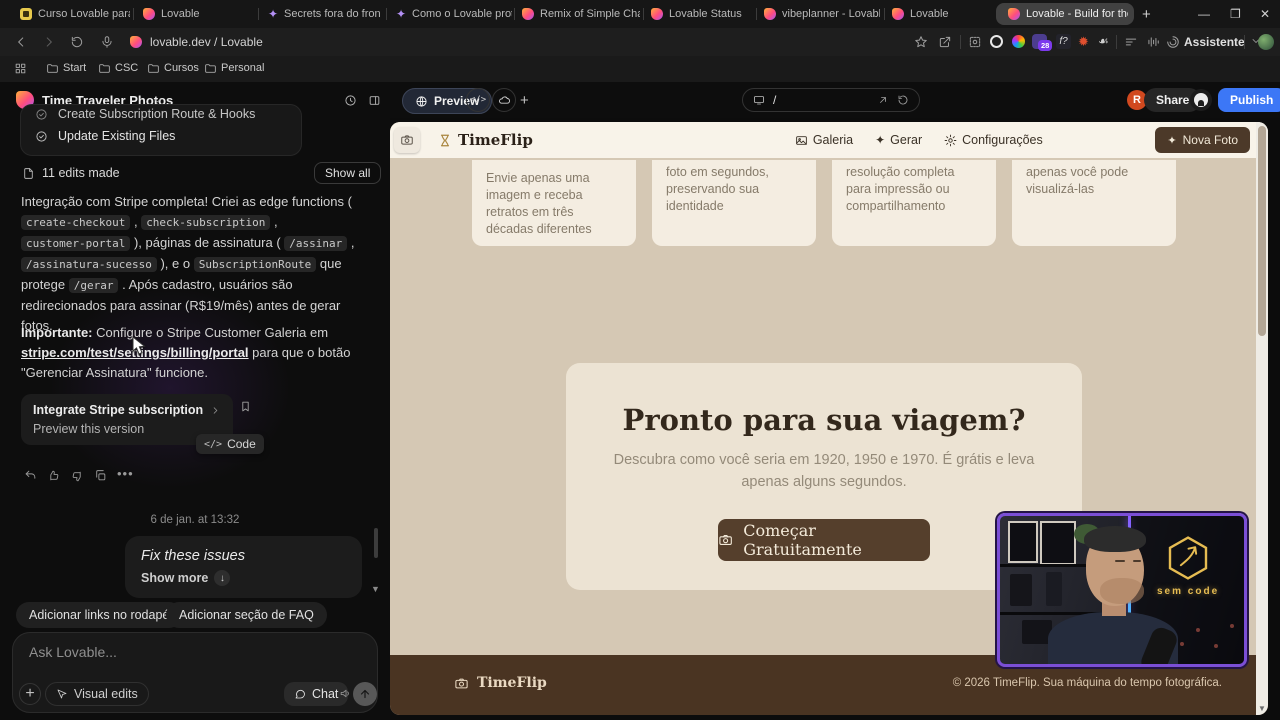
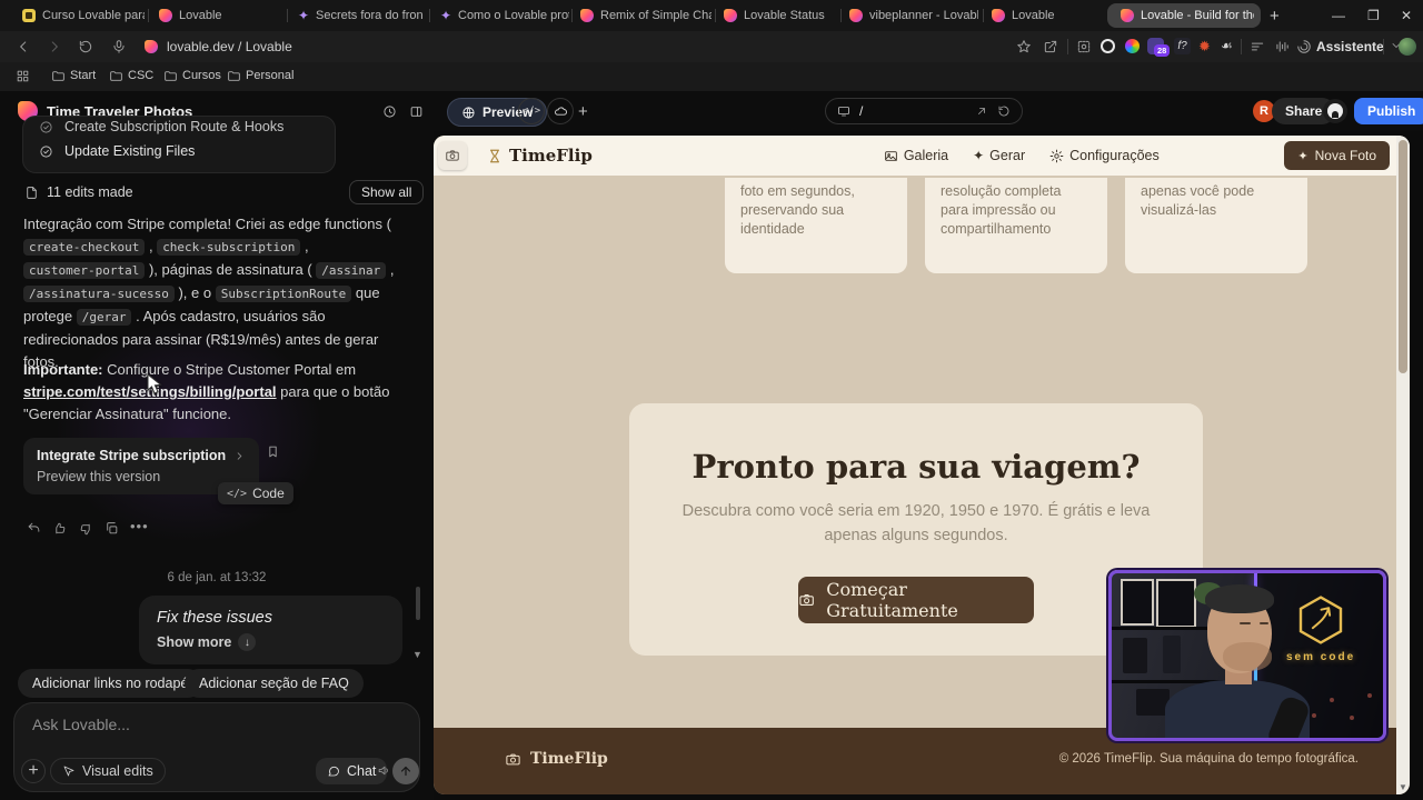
  Lovable
  ✦
  Secrets fora do fron
  ✦
  Como o Lovable pro
  Remix of Simple Ch
  Lovable Status
  vibeplanner - Lovabl
  Lovable
  Lovable - Build for th
  +
  —
  ❐
  ✕
  lovable.dev / Lovable
  28
  f?
  ✹
  ☙
  Assistente
  Start
  CSC
  Cursos
  Personal
  Time Traveler Phoos
  Preview
  </>
  +
  /
  R
  Share
  Publish
  Create Subscription Route & Hooks
  Update Existing Files
  11 edits made
  Show all
  Integração com Stripe completa! Criei as edge functions ( create-checkout , check-subscription , customer-portal ), páginas de assinatura ( /assinar , /assinatura-sucesso ), e o SubscriptionRoute que protege /gerar . Após cadastro, usuários são redirecionados para assinar (R$19/mês) antes de gerar fotos.
- Importante: Configure o Stripe Customer Galeria em stripe.com/test/setngs/billing/portal para que o botão "Gerenciar Assinatura" funcione.
+ Importante: Configure o Stripe Customer Portal em stripe.com/test/setngs/billing/portal para que o botão "Gerenciar Assinatura" funcione.
  Integrate Stripe subscription
  Preview this version
  </>
  Code
  •••
  6 de jan. at 13:32
  Fix these issues
  Show more
  ↓
  ▼
  Adicionar links no rodap
  Adicionar seção de FAQ
  Ask Lovable...
  +
  Visual edits
  Chat
- Envie apenas uma imagem e receba retratos em três décadas diferentes
  foto em segundos, preservando sua identidade
  resolução completa para impressão ou compartilhamento
  apenas você pode visualizá-las
  Pronto para sua viagem?
  Descubra como você seria em 1920, 1950 e 1970. É grátis e leva apenas alguns segundos.
  Começar Gratuitamente
  TimeFlip
  © 2026 TimeFlip. Sua máquina do tempo fotográfica.
  TimeFlip
  Galeria
  ✦
  Gerar
  Configurações
  ✦
  Nova Foto
  ▼
  sem code
